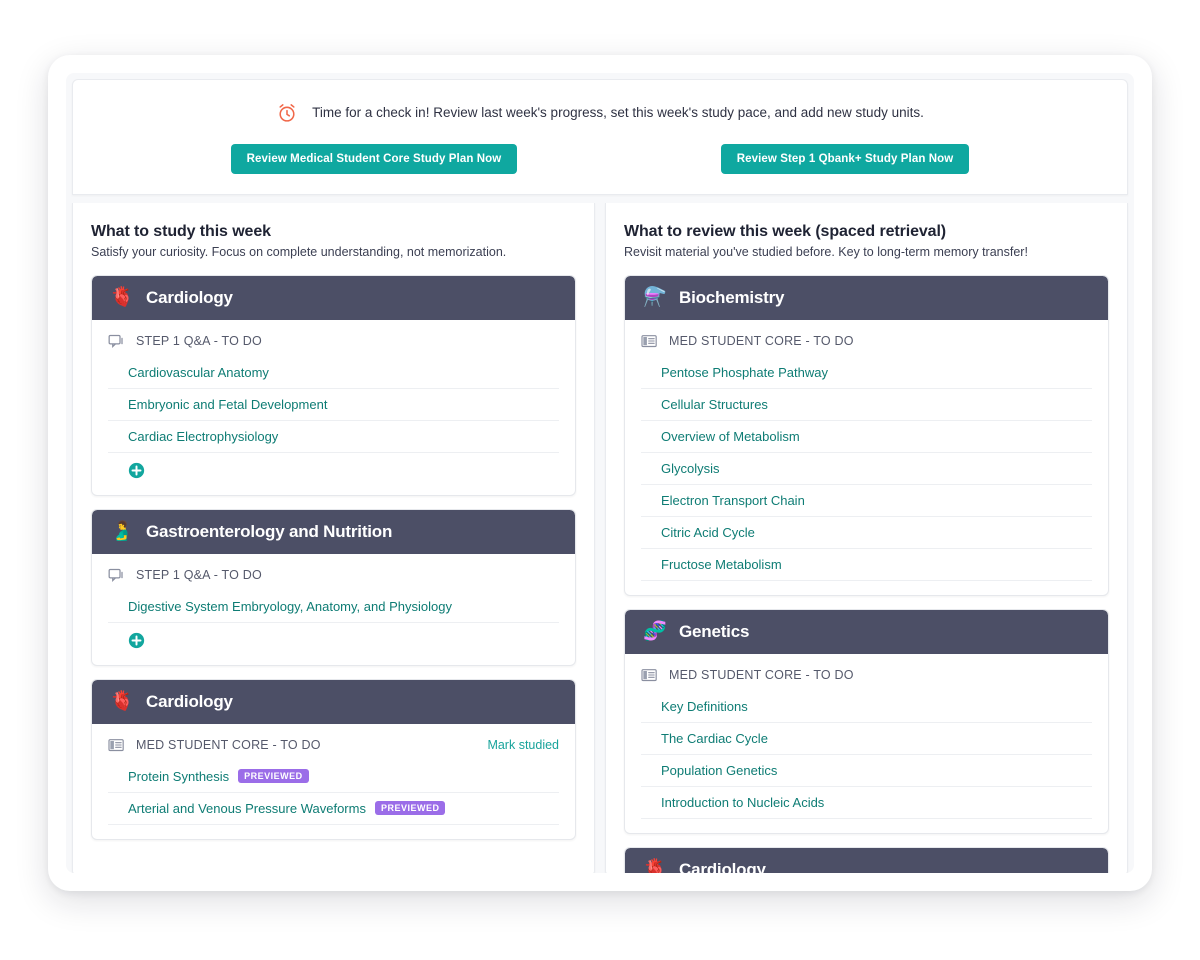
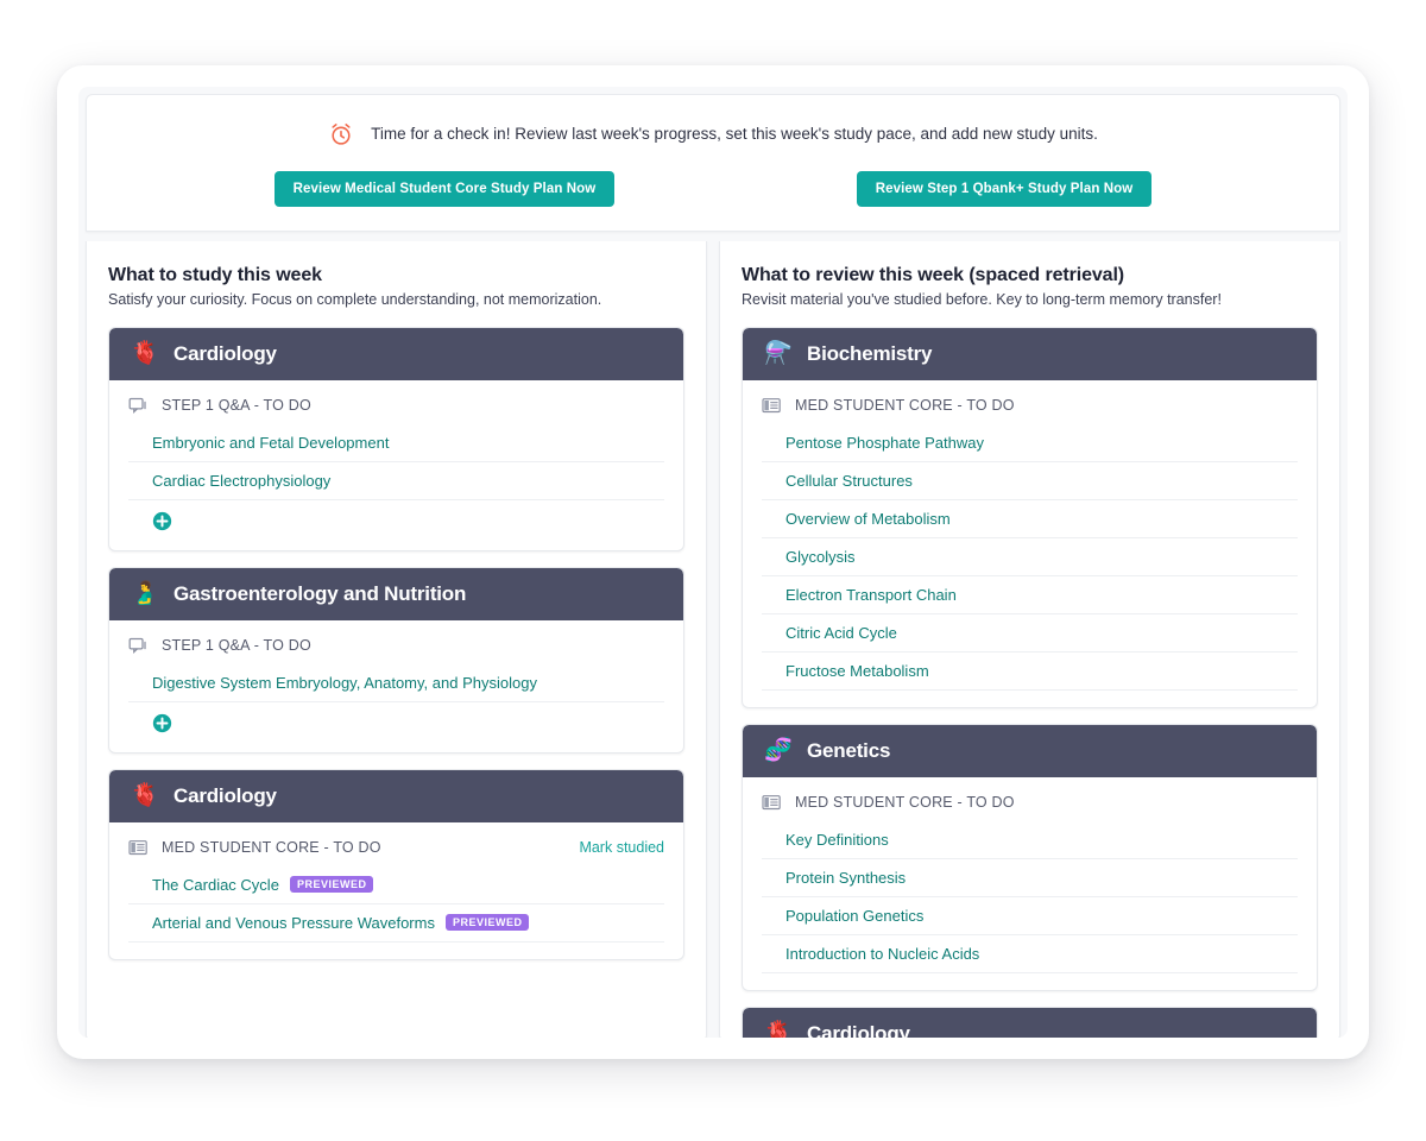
  Time for a check in! Review last week's progress, set this week's study pace, and add new study units.
  Review Medical Student Core Study Plan Now
  Review Step 1 Qbank+ Study Plan Now
  What to study this week
  Satisfy your curiosity. Focus on complete understanding, not memorization.
  🫀
  Cardiology
  STEP 1 Q&A - TO DO
- Cardiovascular Anatomy
  Embryonic and Fetal Development
  Cardiac Electrophysiology
  🫃
  Gastroenterology and Nutrition
  STEP 1 Q&A - TO DO
  Digestive System Embryology, Anatomy, and Physiology
  🫀
  Cardiology
  MED STUDENT CORE - TO DO
  Mark studied
- Protein Synthesis
+ The Cardiac Cycle
  PREVIEWED
  Arterial and Venous Pressure Waveforms
  PREVIEWED
  What to review this week (spaced retrieval)
  Revisit material you've studied before. Key to long-term memory transfer!
  ⚗️
  Biochemistry
  MED STUDENT CORE - TO DO
  Pentose Phosphate Pathway
  Cellular Structures
  Overview of Metabolism
  Glycolysis
  Electron Transport Chain
  Citric Acid Cycle
  Fructose Metabolism
  🧬
  Genetics
  MED STUDENT CORE - TO DO
  Key Definitions
- The Cardiac Cycle
+ Protein Synthesis
  Population Genetics
  Introduction to Nucleic Acids
  🫀
  Cardiology
